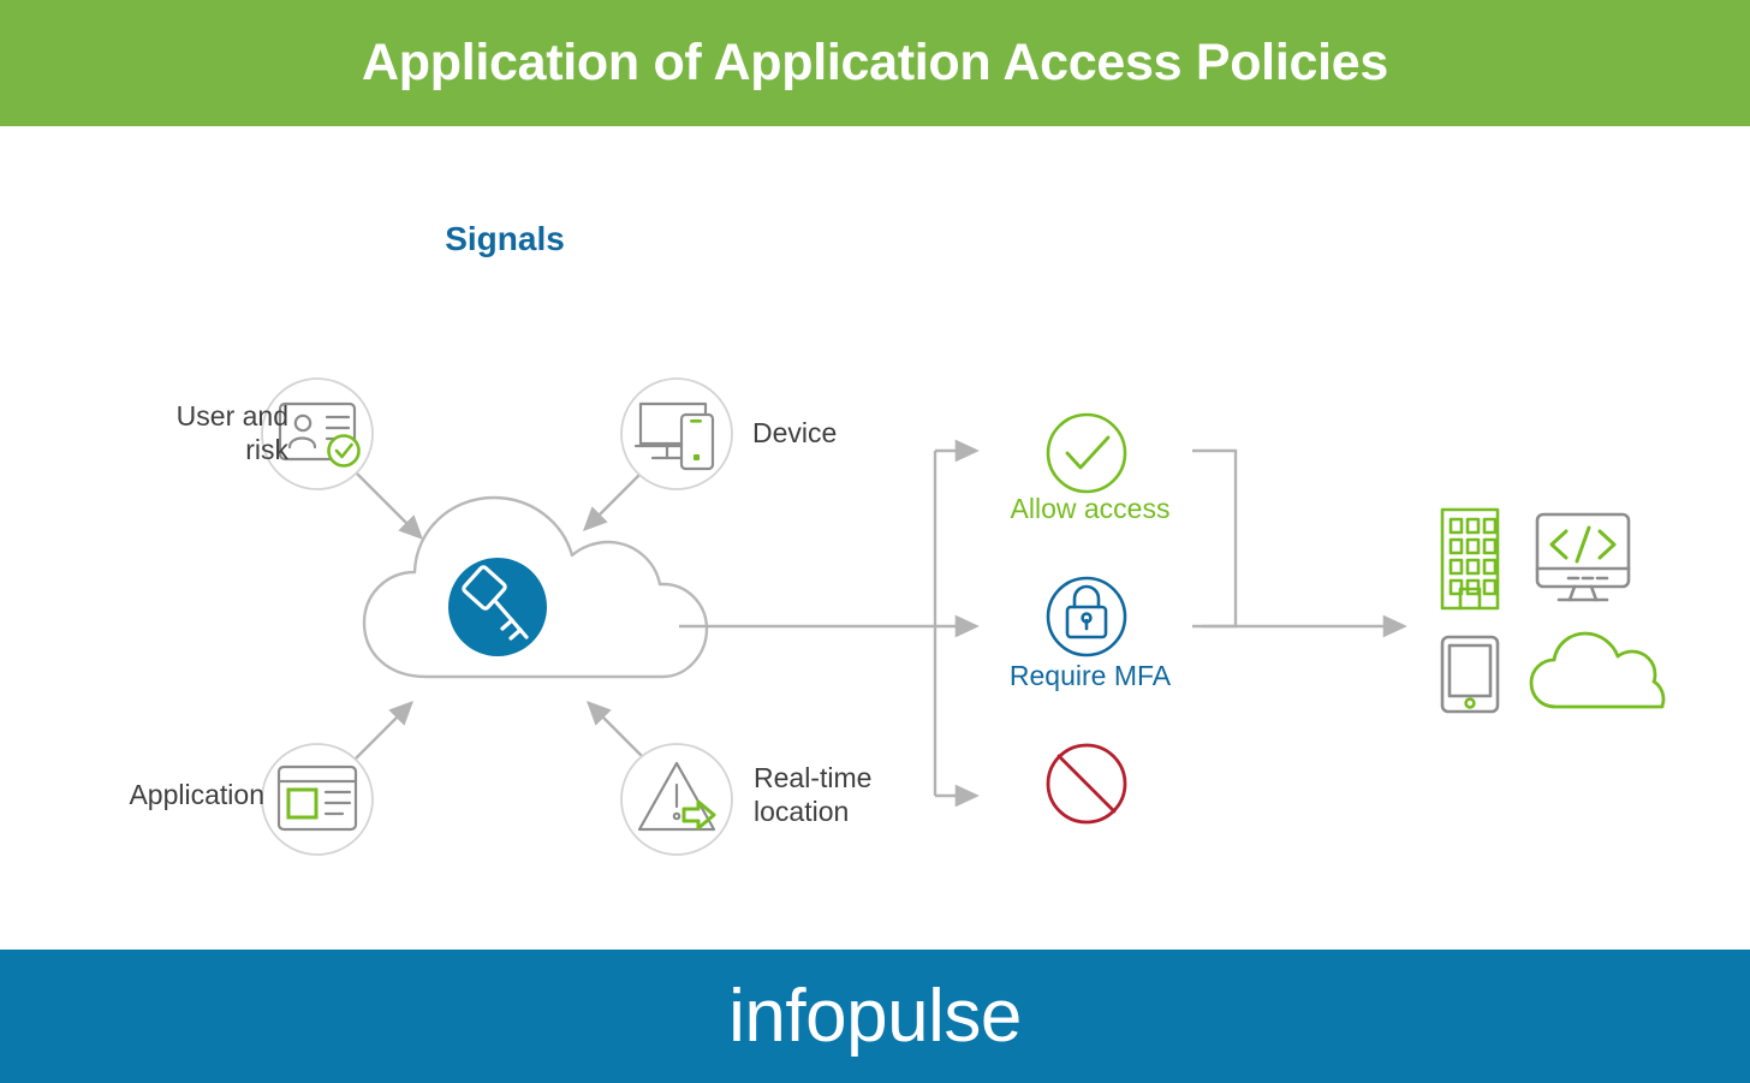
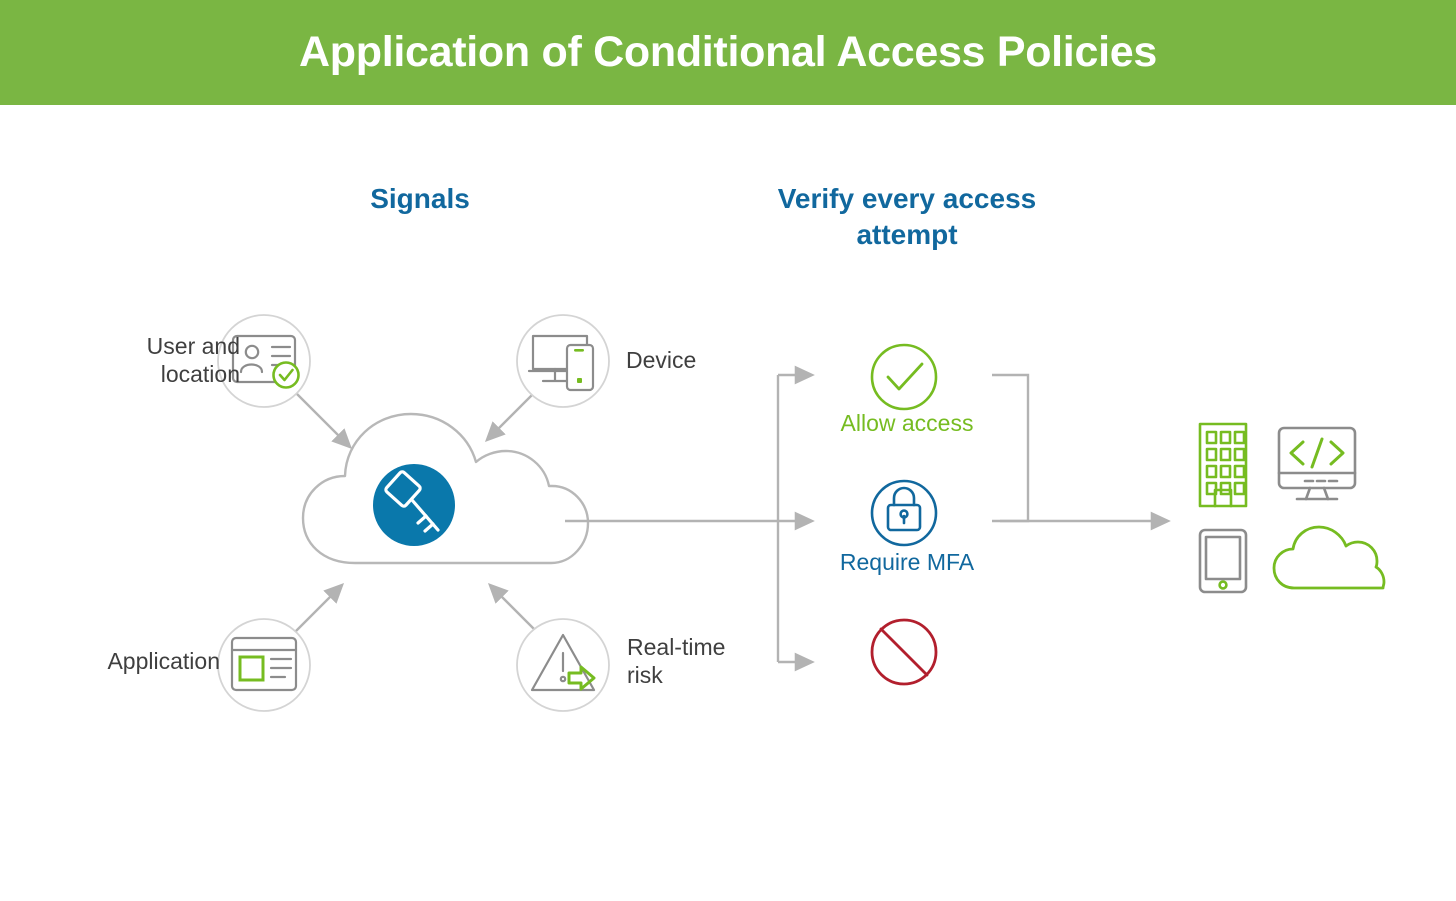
- Application of Application Access Policies
+ Application of Conditional Access Policies
  Signals
+ Verify every access attempt
  User and
- risk
+ location
  Device
  Application
  Real-time
- location
+ risk
  Allow access
  Require MFA
- infopulse
